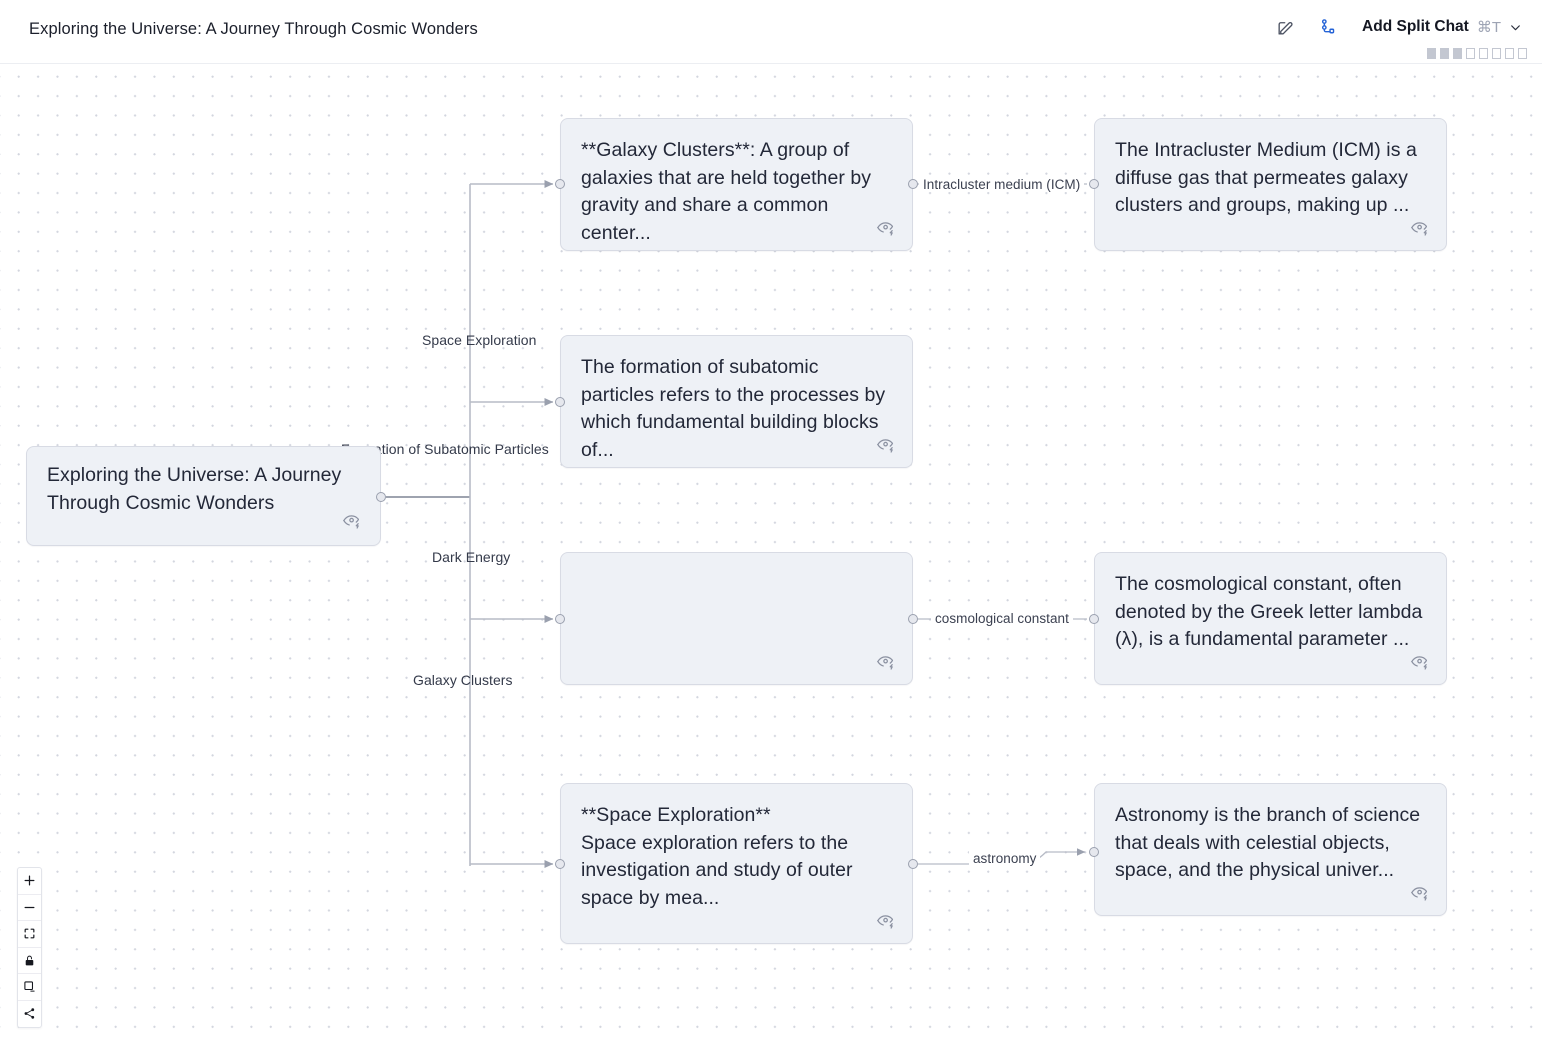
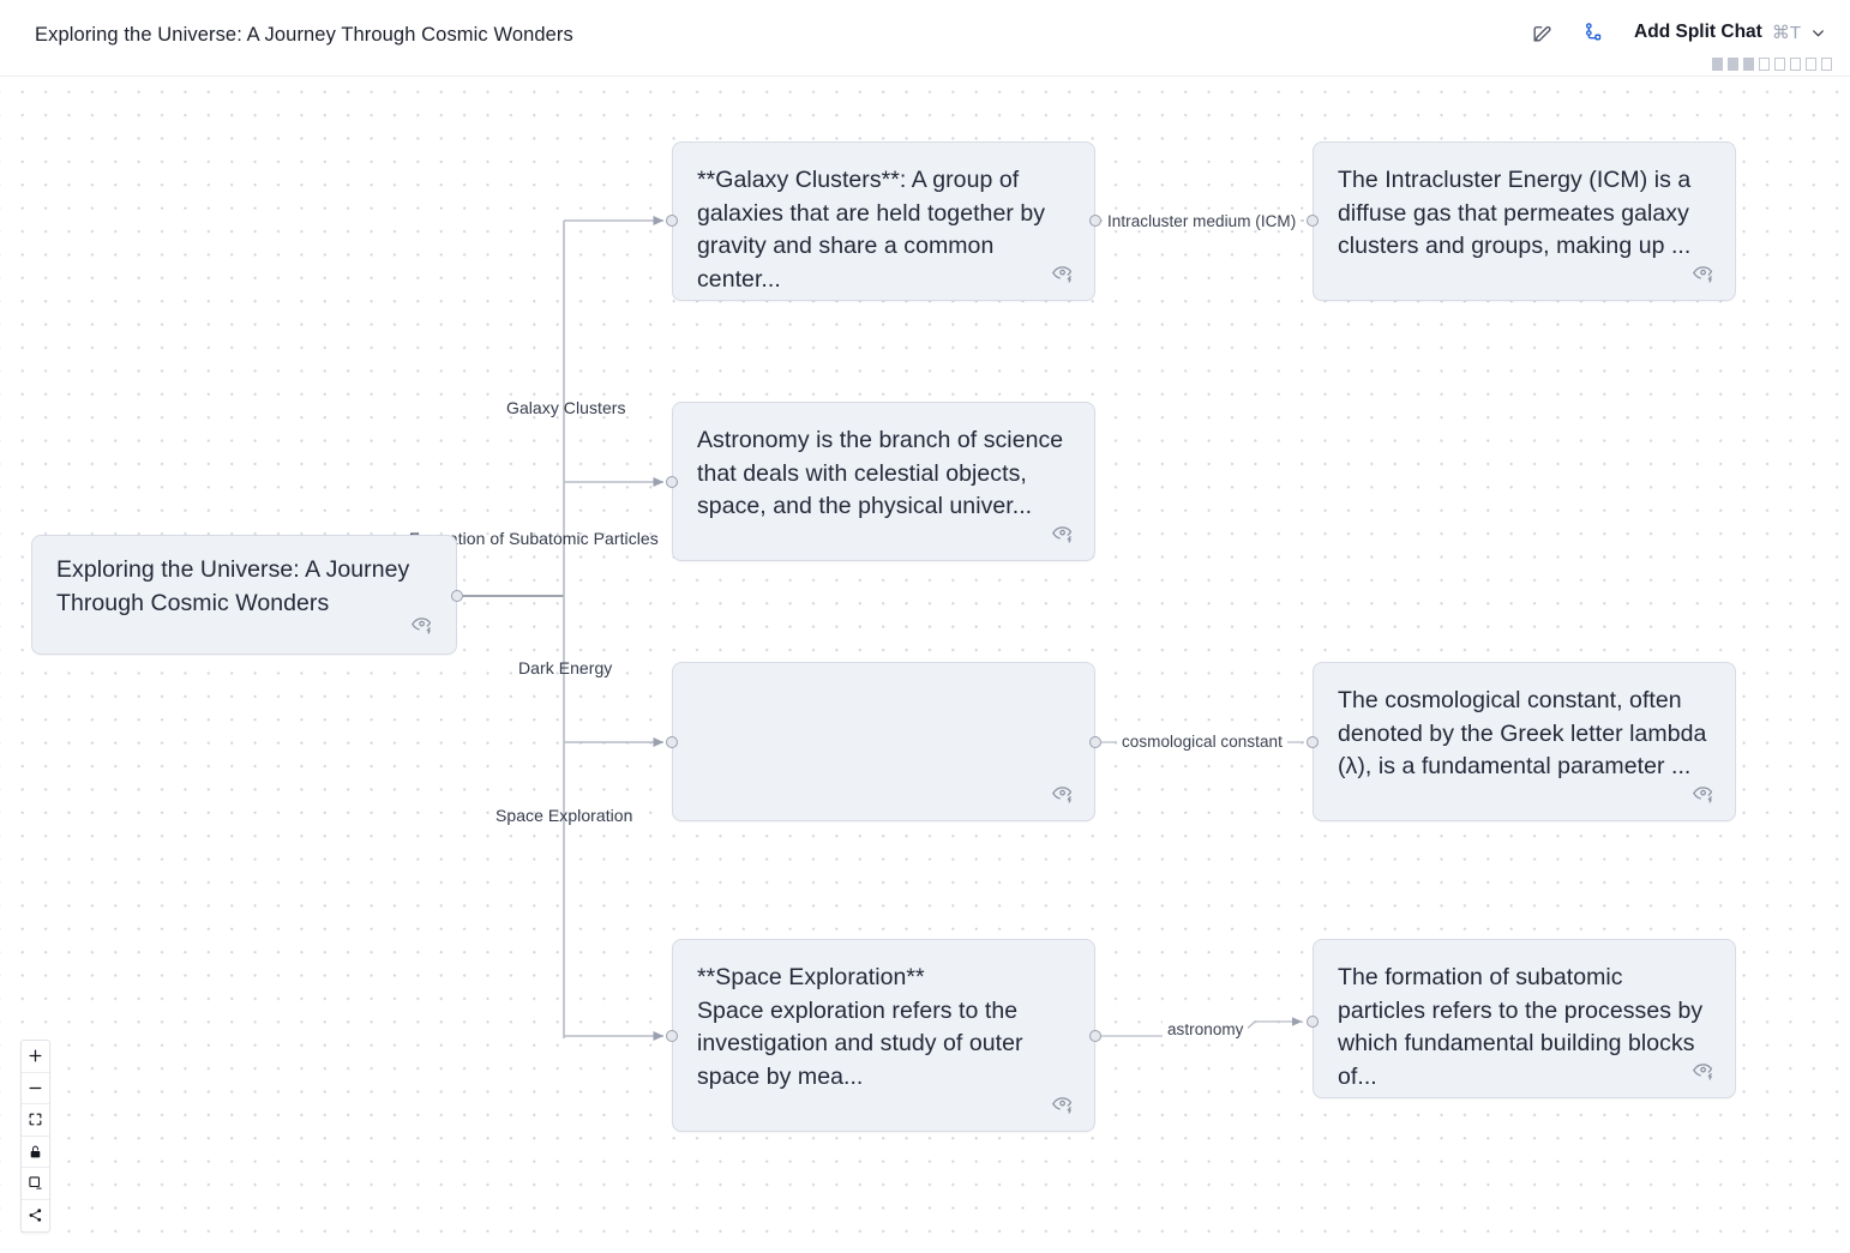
  Exploring the Universe: A Journey Through Cosmic Wonders
  Add Split Chat
  ⌘T
  tion of Subatomic Particles
- Space Exploration
+ Galaxy Clusters
  Dark Energy
- Galaxy Clusters
+ Space Exploration
  Intracluster medium (ICM)
  cosmological constant
  astronomy
  Exploring the Universe: A Journey Through Cosmic Wonders
  **Galaxy Clusters**: A group of galaxies that are held together by gravity and share a common center...
- The Intracluster Medium (ICM) is a diffuse gas that permeates galaxy clusters and groups, making up ...
+ The Intracluster Energy (ICM) is a diffuse gas that permeates galaxy clusters and groups, making up ...
- The formation of subatomic particles refers to the processes by which fundamental building blocks of...
+ Astronomy is the branch of science that deals with celestial objects, space, and the physical univer...
  The cosmological constant, often denoted by the Greek letter lambda (λ), is a fundamental parameter ...
  **Space Exploration**
  Space exploration refers to the investigation and study of outer space by mea...
- Astronomy is the branch of science that deals with celestial objects, space, and the physical univer...
+ The formation of subatomic particles refers to the processes by which fundamental building blocks of...
